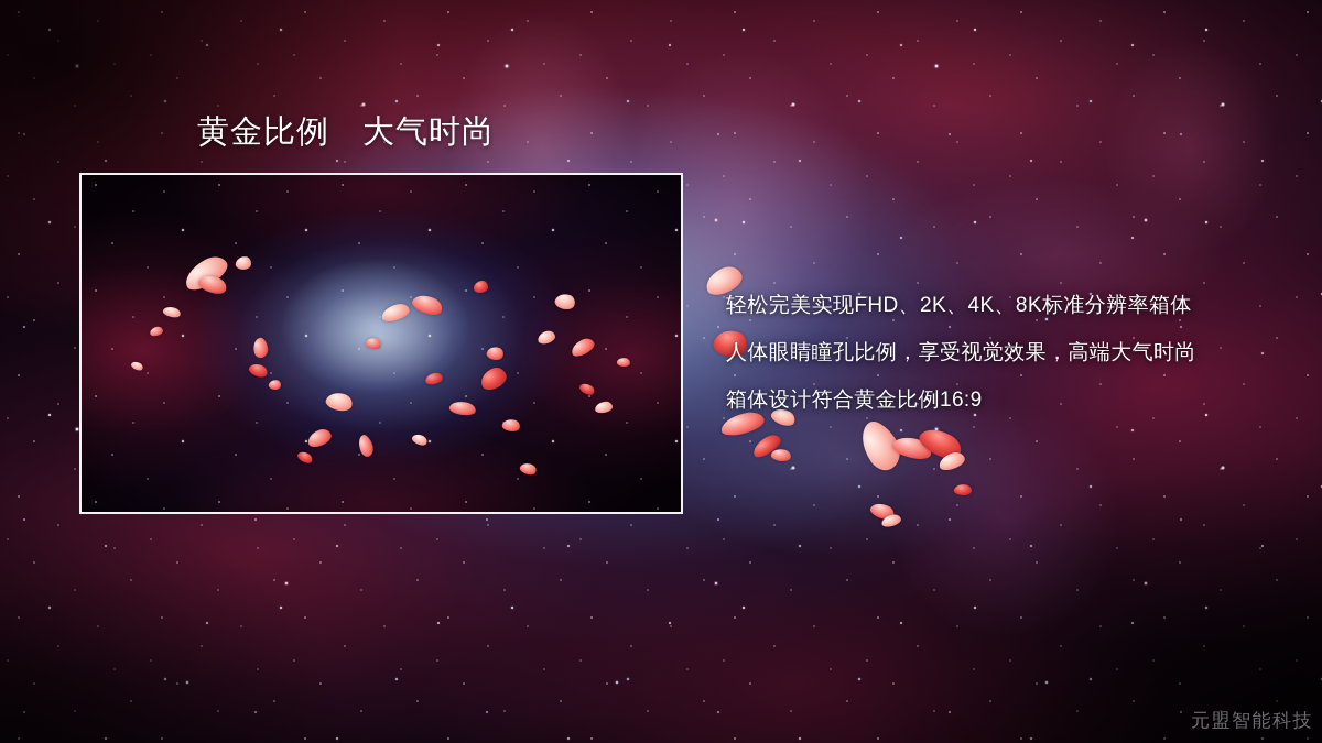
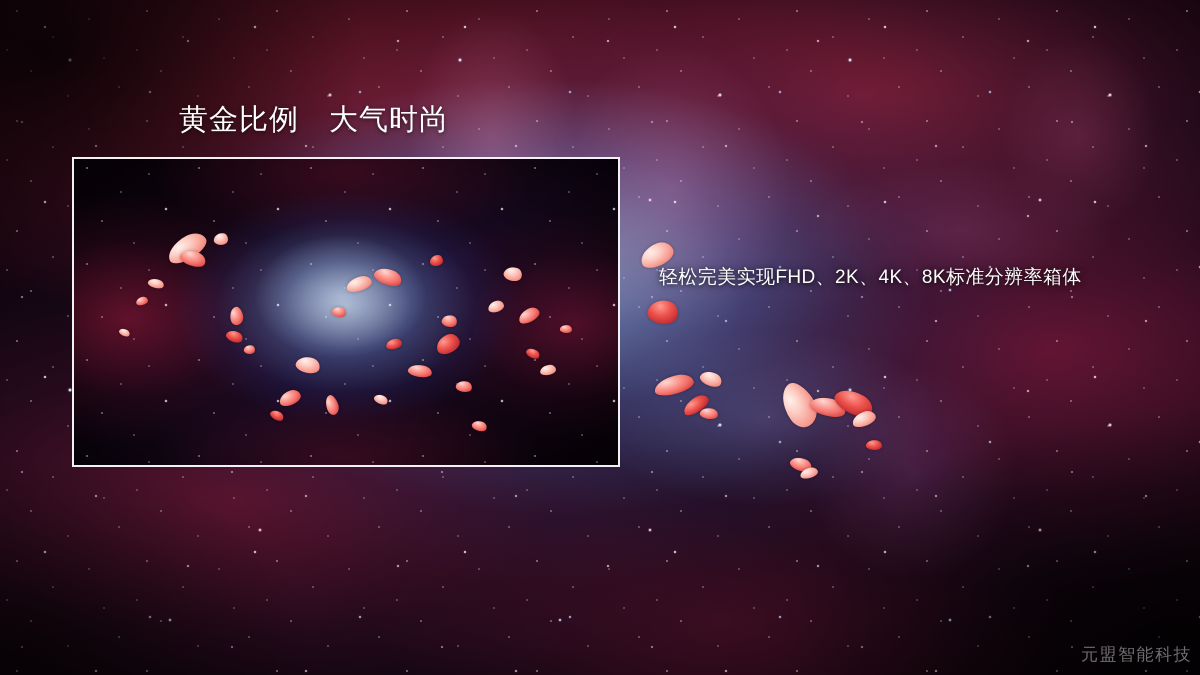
  黄金比例 大气时尚
  轻松完美实现FHD、2K、4K、8K标准分辨率箱体
- 人体眼睛瞳孔比例，享受视觉效果，高端大气时尚
- 箱体设计符合黄金比例16:9
  元盟智能科技
